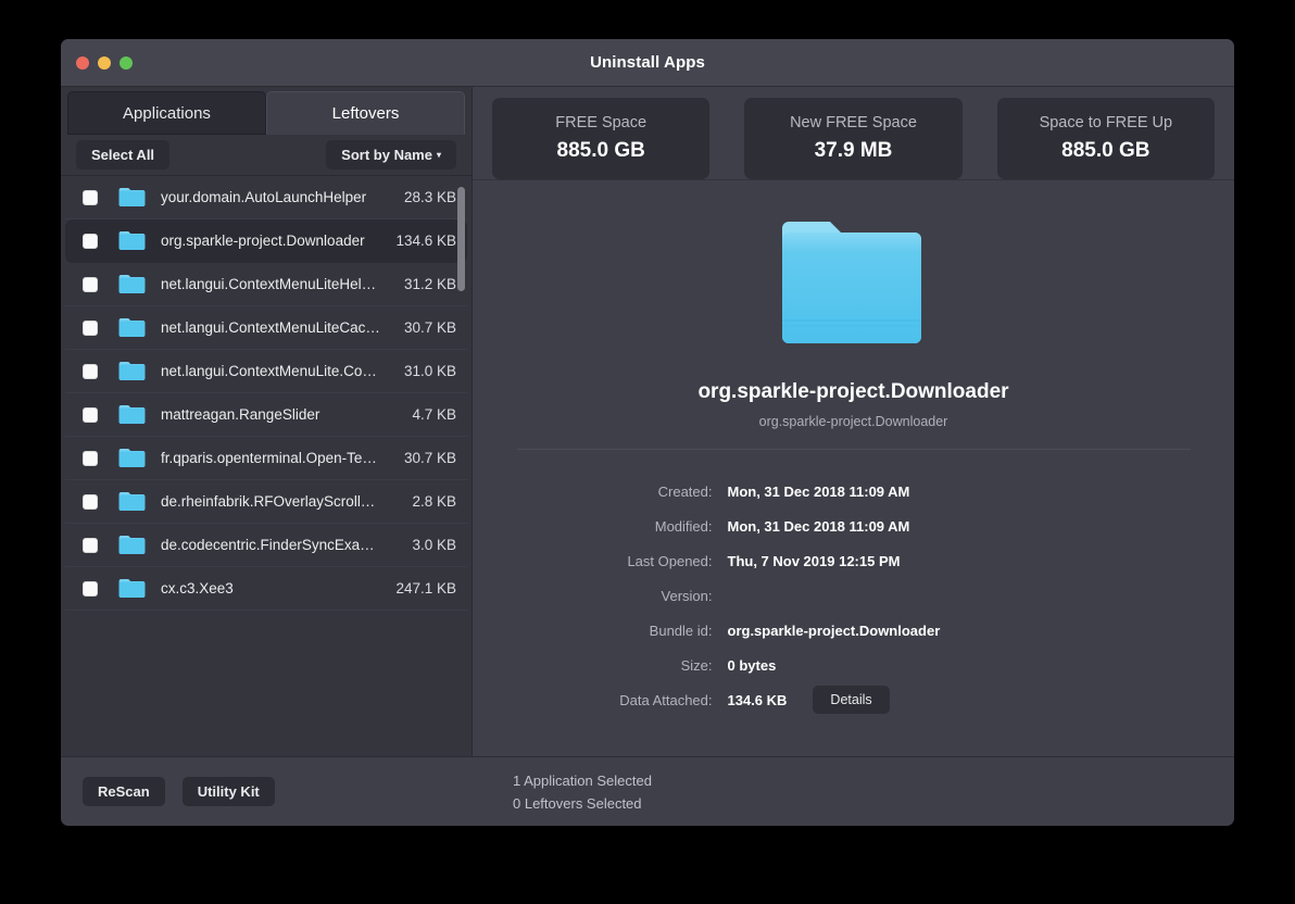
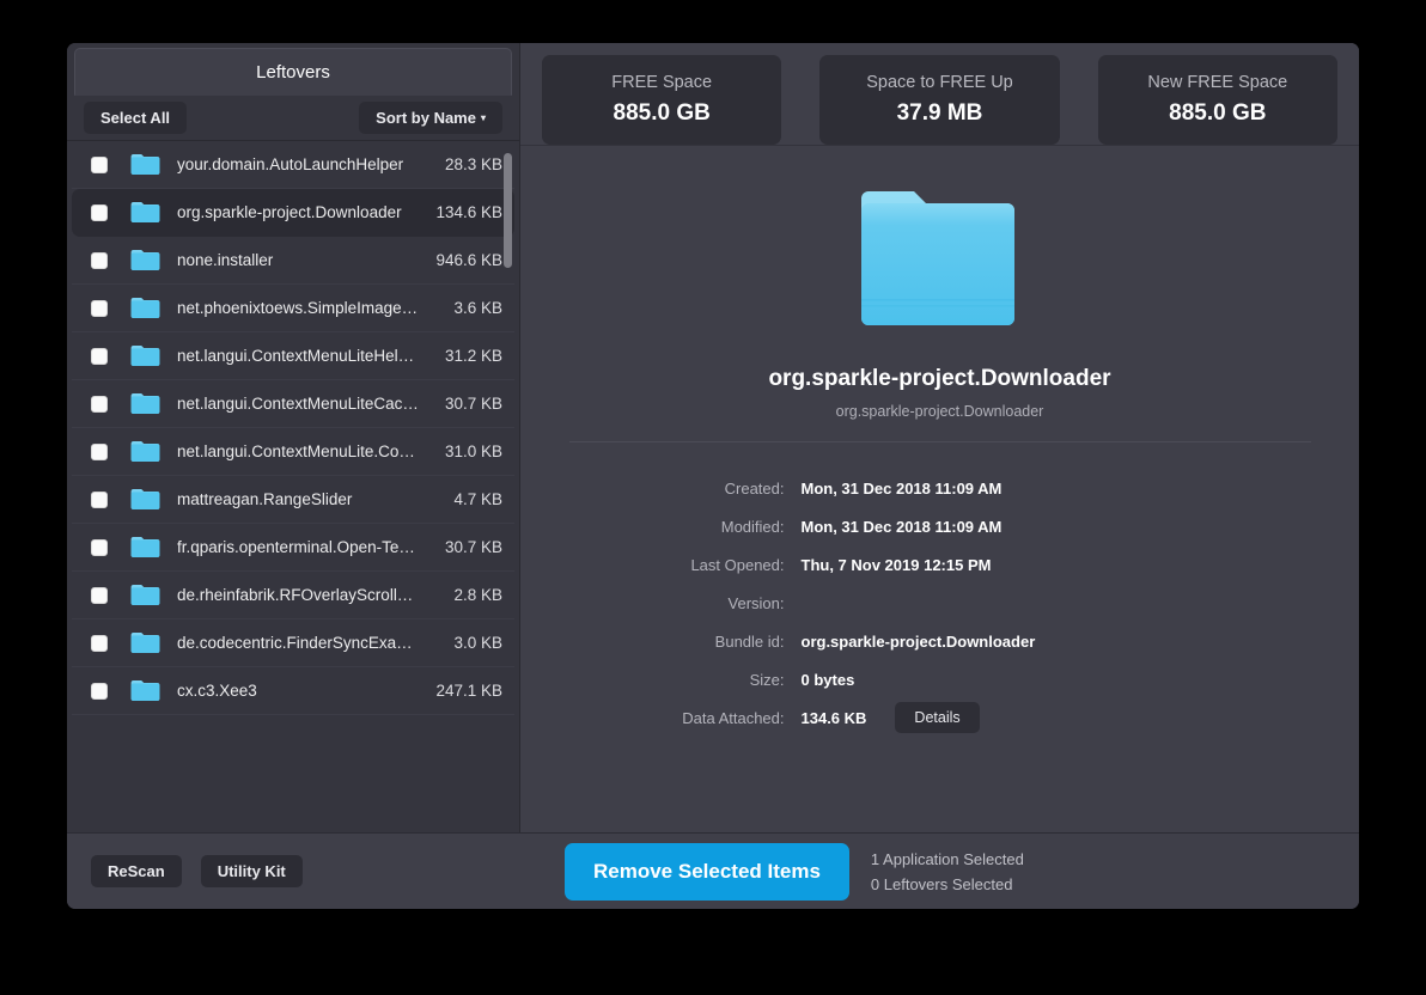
- Uninstall Apps
- Applications
  Leftovers
  Select All
  Sort by Name ▾
  your.domain.AutoLaunchHelper
  28.3 KB
  org.sparkle-project.Downloader
  134.6 KB
+ none.installer
+ 946.6 KB
+ net.phoenixtoews.SimpleImage…
+ 3.6 KB
  net.langui.ContextMenuLiteHel…
  31.2 KB
  net.langui.ContextMenuLiteCac…
  30.7 KB
  net.langui.ContextMenuLite.Co…
  31.0 KB
  mattreagan.RangeSlider
  4.7 KB
  fr.qparis.openterminal.Open-Te…
  30.7 KB
  de.rheinfabrik.RFOverlayScroll…
  2.8 KB
  de.codecentric.FinderSyncExa…
  3.0 KB
  cx.c3.Xee3
  247.1 KB
  FREE Space
  885.0 GB
- New FREE Space
+ Space to FREE Up
  37.9 MB
- Space to FREE Up
+ New FREE Space
  885.0 GB
  org.sparkle-project.Downloader
  org.sparkle-project.Downloader
  Created:
  Mon, 31 Dec 2018 11:09 AM
  Modified:
  Mon, 31 Dec 2018 11:09 AM
  Last Opened:
  Thu, 7 Nov 2019 12:15 PM
  Version:
  Bundle id:
  org.sparkle-project.Downloader
  Size:
  0 bytes
  Data Attached:
  134.6 KB
  Details
  ReScan
  Utility Kit
+ Remove Selected Items
  1 Application Selected
  0 Leftovers Selected
